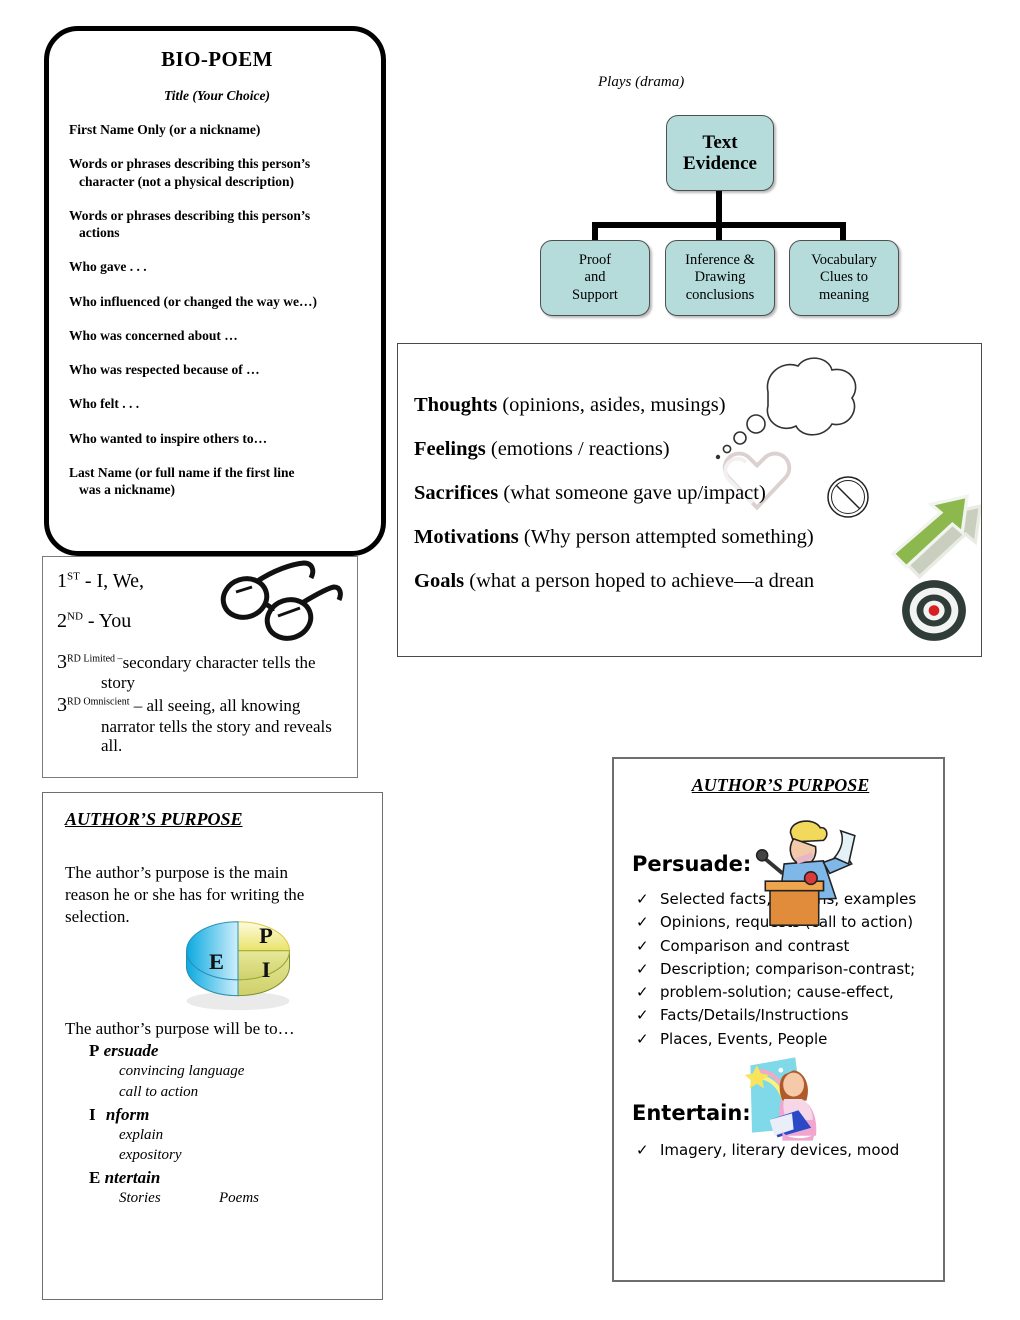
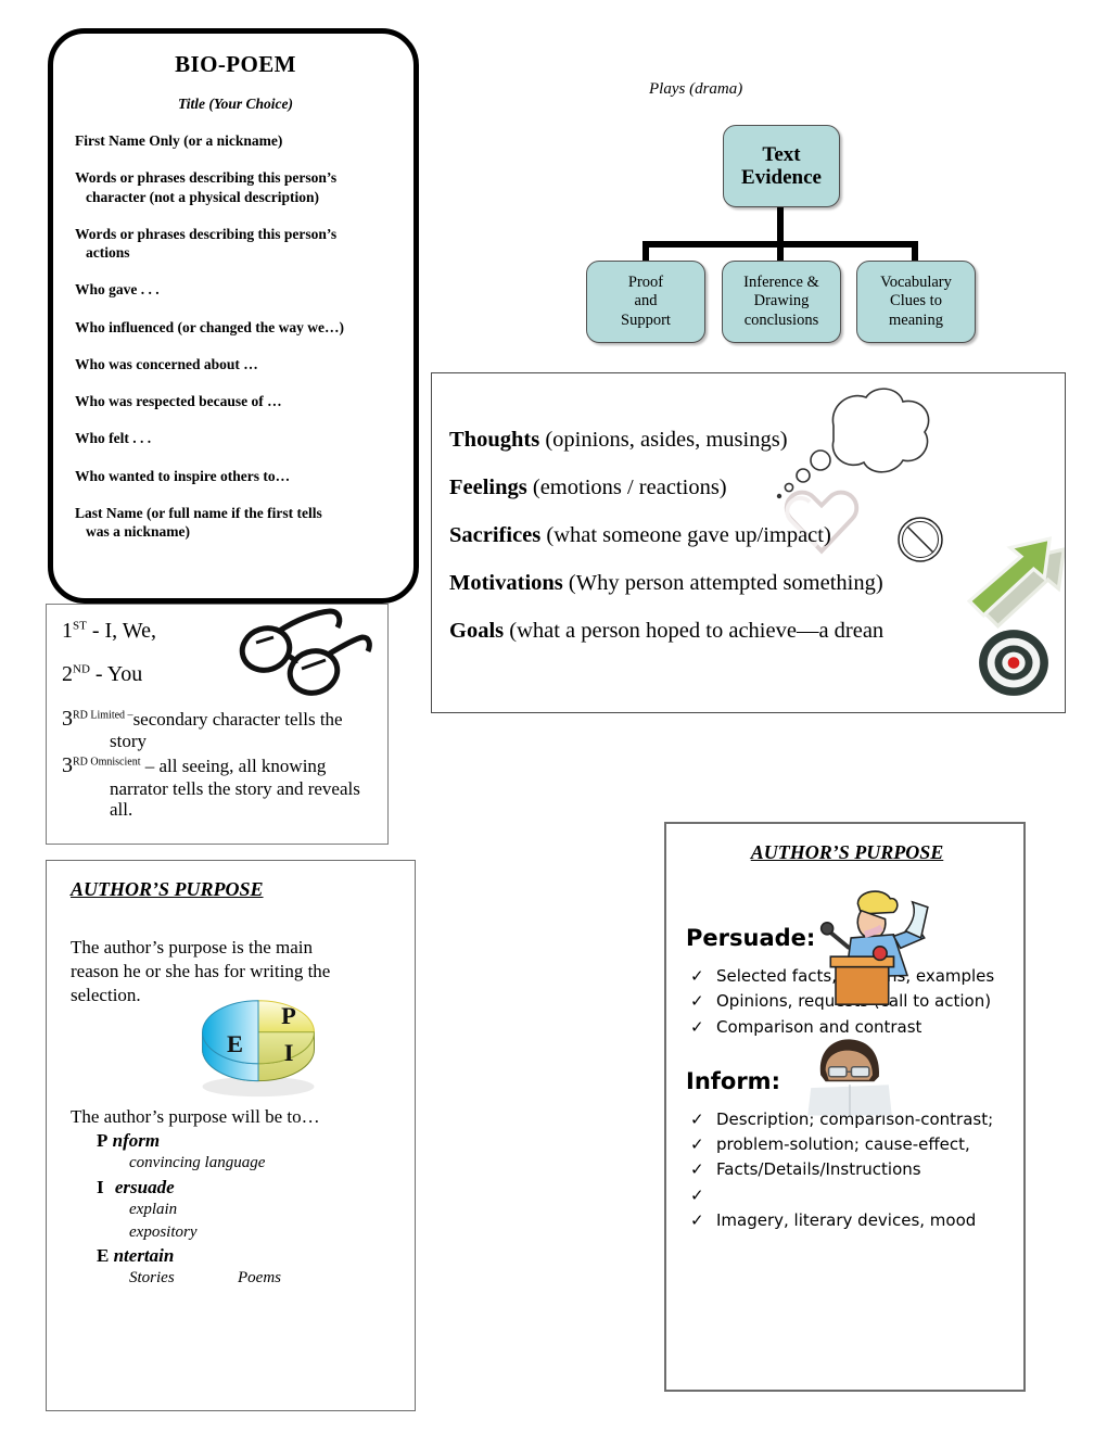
  BIO-POEM
  Title (Your Choice)
  First Name Only (or a nickname)
  Words or phrases describing this person’s
  character (not a physical description)
  Words or phrases describing this person’s
  actions
  Who gave . . .
  Who influenced (or changed the way we…)
  Who was concerned about …
  Who was respected because of …
  Who felt . . .
  Who wanted to inspire others to…
- Last Name (or full name if the first line
+ Last Name (or full name if the first tells
  was a nickname)
  1ST - I, We,
  2ND - You
  3RD Limited –secondary character tells the
  story
  3RD Omniscient – all seeing, all knowing
  narrator tells the story and reveals all.
  Plays (drama)
  Text
  Evidence
  Proof
  and
  Support
  Inference &
  Drawing
  conclusions
  Vocabulary
  Clues to
  meaning
  Thoughts (opinions, asides, musings)
  Feelings (emotions / reactions)
  Sacrifices (what someone gave up/impact)
  Motivations (Why person attempted something)
  Goals (what a person hoped to achieve—a drean
  AUTHOR’S PURPOSE
  The author’s purpose is the main reason he or she has for writing the selection.
  The author’s purpose will be to…
- P ersuade
+ P nform
  convincing language
- call to action
- I nform
+ I ersuade
  explain
  expository
  E ntertain
  Stories Poems
  P
  I
  E
  AUTHOR’S PURPOSE
  Persuade:
  ✓
  Selected facts, examples
  ✓
  Opinions, requall to action)
  ✓
  Comparison and contrast
+ Inform:
  ✓
  Description; comparison-contrast;
  ✓
  problem-solution; cause-effect,
  ✓
  Facts/Details/Instructions
  ✓
- Places, Events, People
- Entertain:
  ✓
  Imagery, literary devices, mood
